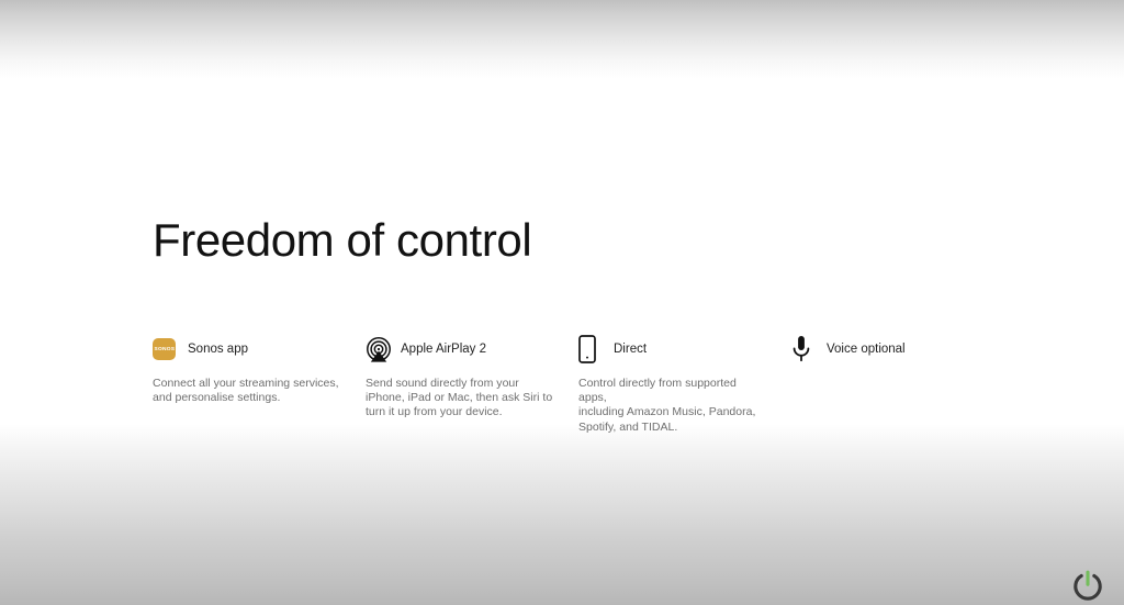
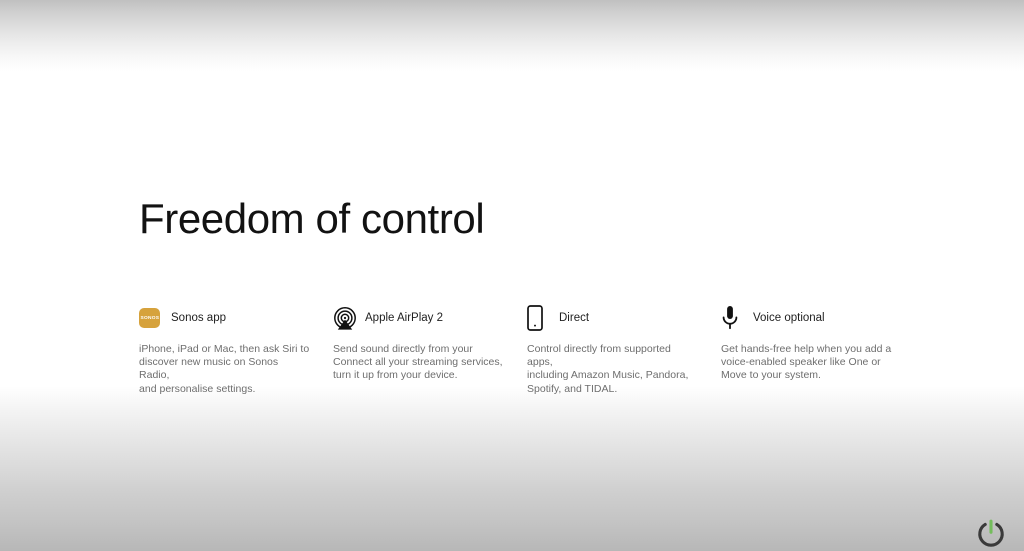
  Freedom of control
  Sonos app
- Connect all your streaming services,
+ iPhone, iPad or Mac, then ask Siri to
+ discover new music on Sonos Radio,
  and personalise settings.
  Apple AirPlay 2
  Send sound directly from your
- iPhone, iPad or Mac, then ask Siri to
+ Connect all your streaming services,
  turn it up from your device.
  Direct
  Control directly from supported apps,
  including Amazon Music, Pandora,
  Spotify, and TIDAL.
  Voice optional
+ Get hands-free help when you add a
+ voice-enabled speaker like One or
+ Move to your system.
